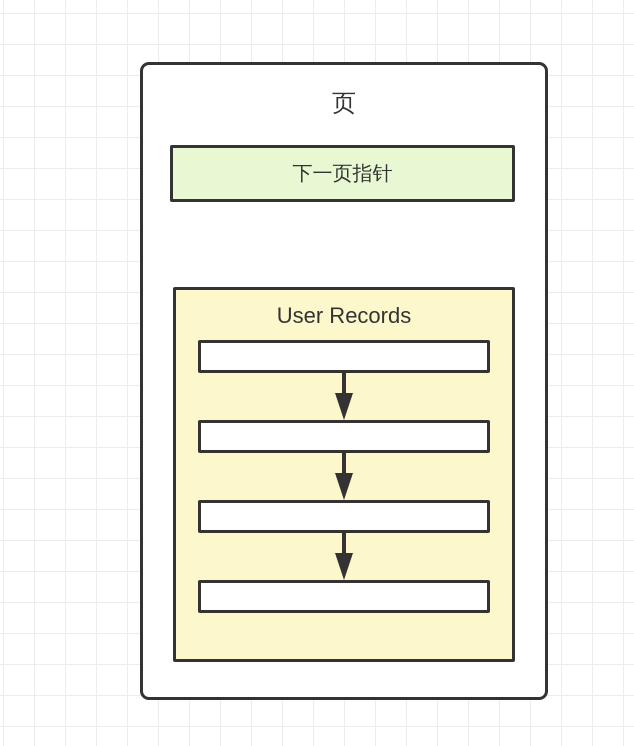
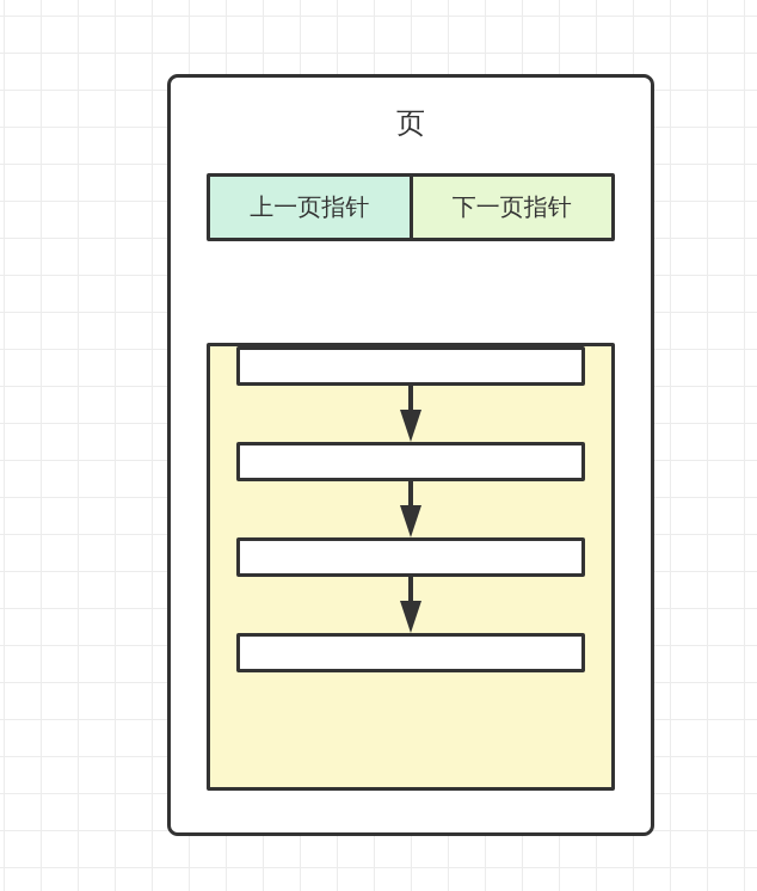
  页
+ 上一页指针
  下一页指针
- User Records
